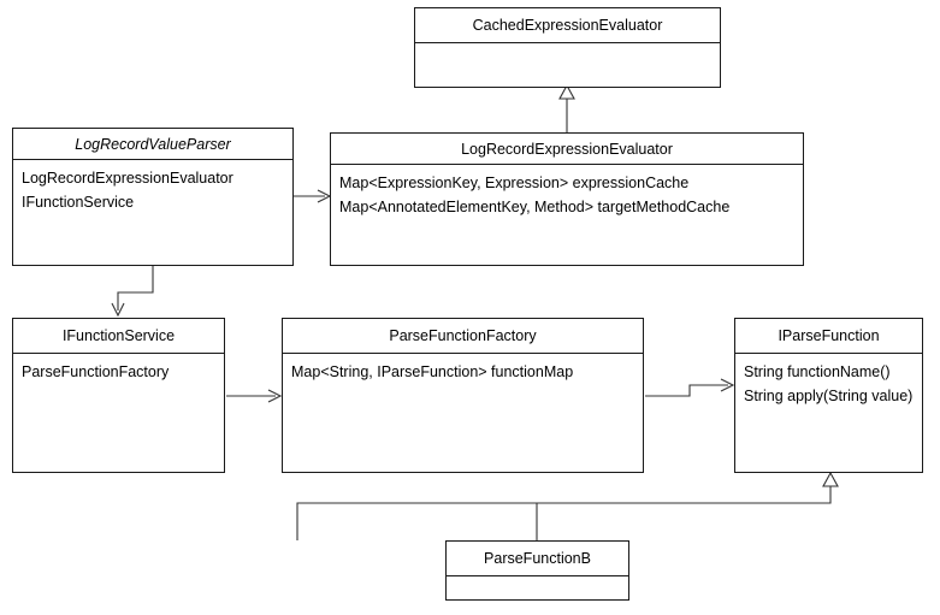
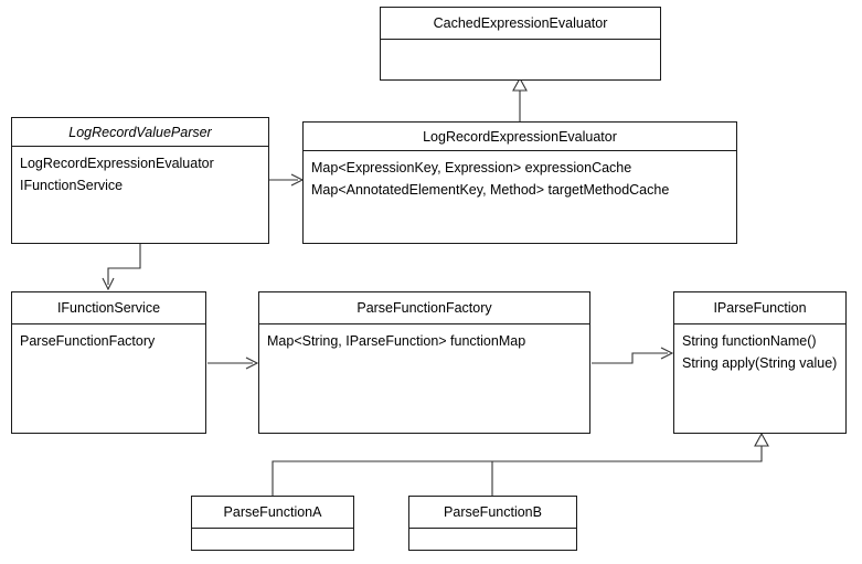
  CachedExpressionEvaluator
  LogRecordValueParser
  LogRecordExpressionEvaluator
  IFunctionService
  LogRecordExpressionEvaluator
  Map<ExpressionKey, Expression> expressionCache
  Map<AnnotatedElementKey, Method> targetMethodCache
  IFunctionService
  ParseFunctionFactory
  ParseFunctionFactory
  Map<String, IParseFunction> functionMap
  IParseFunction
  String functionName()
  String apply(String value)
+ ParseFunctionA
  ParseFunctionB
